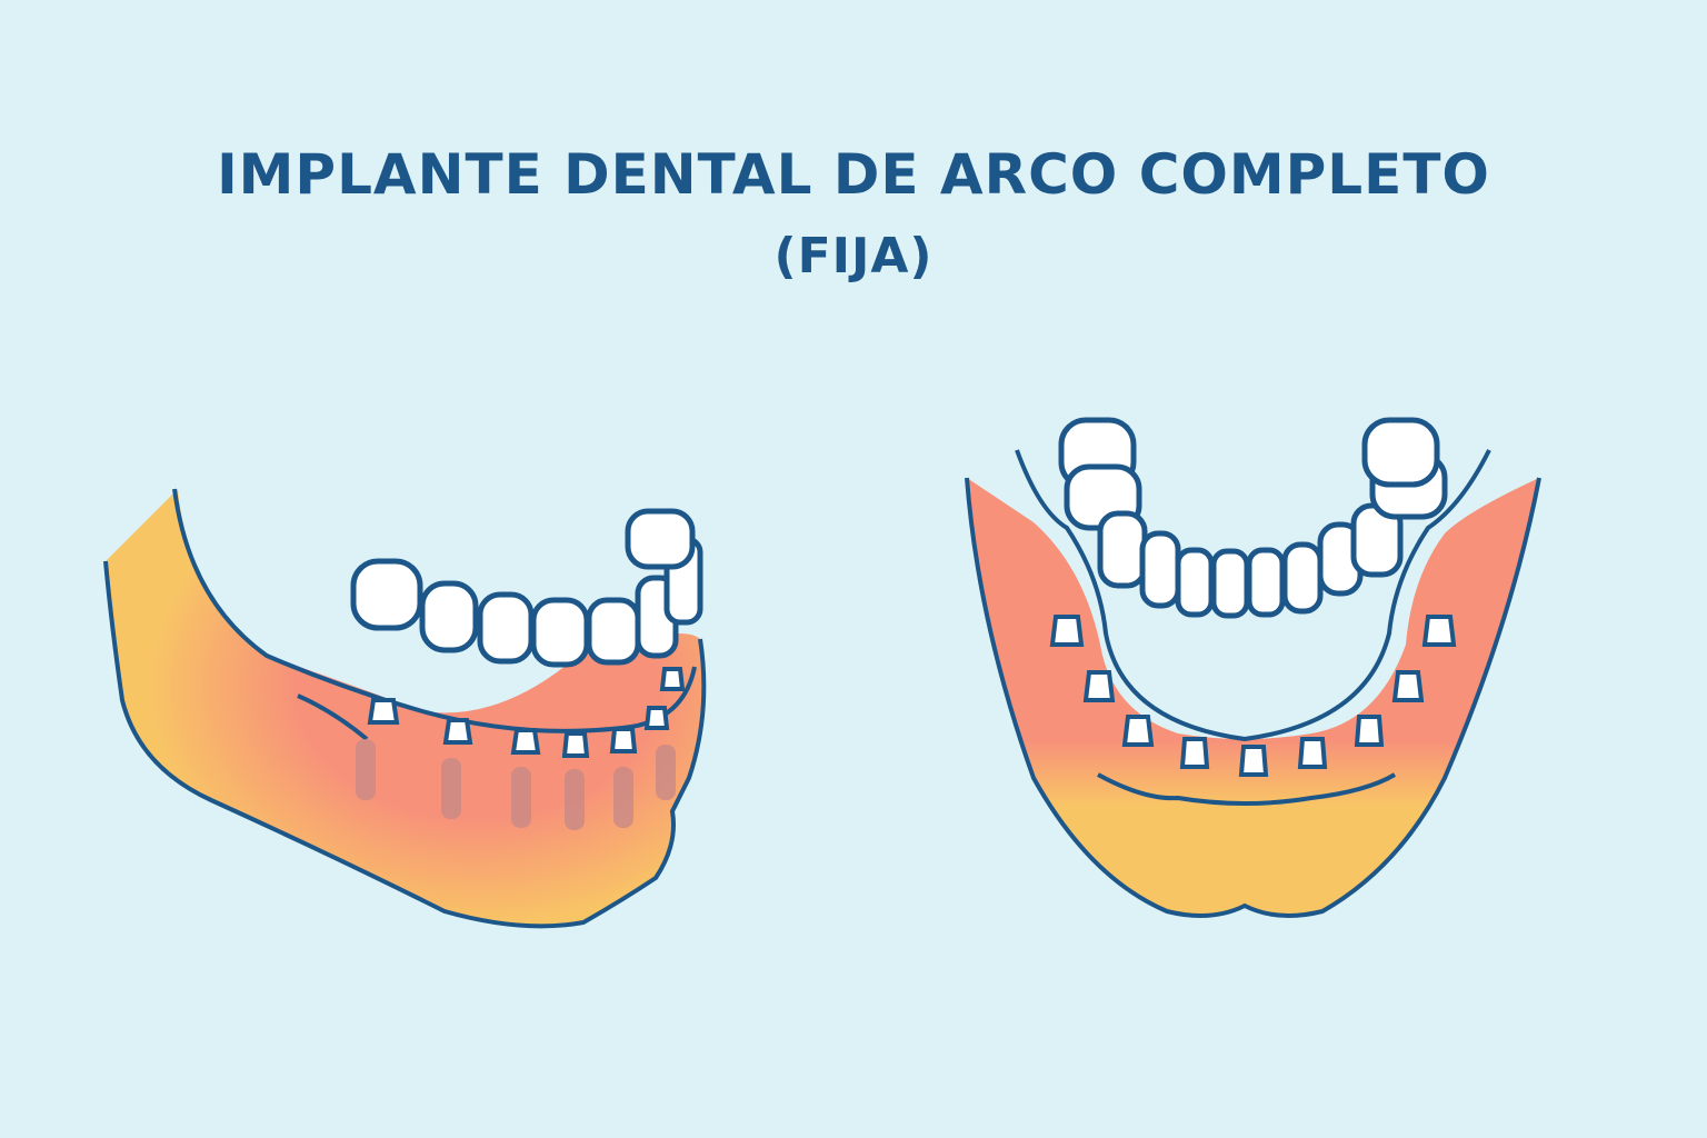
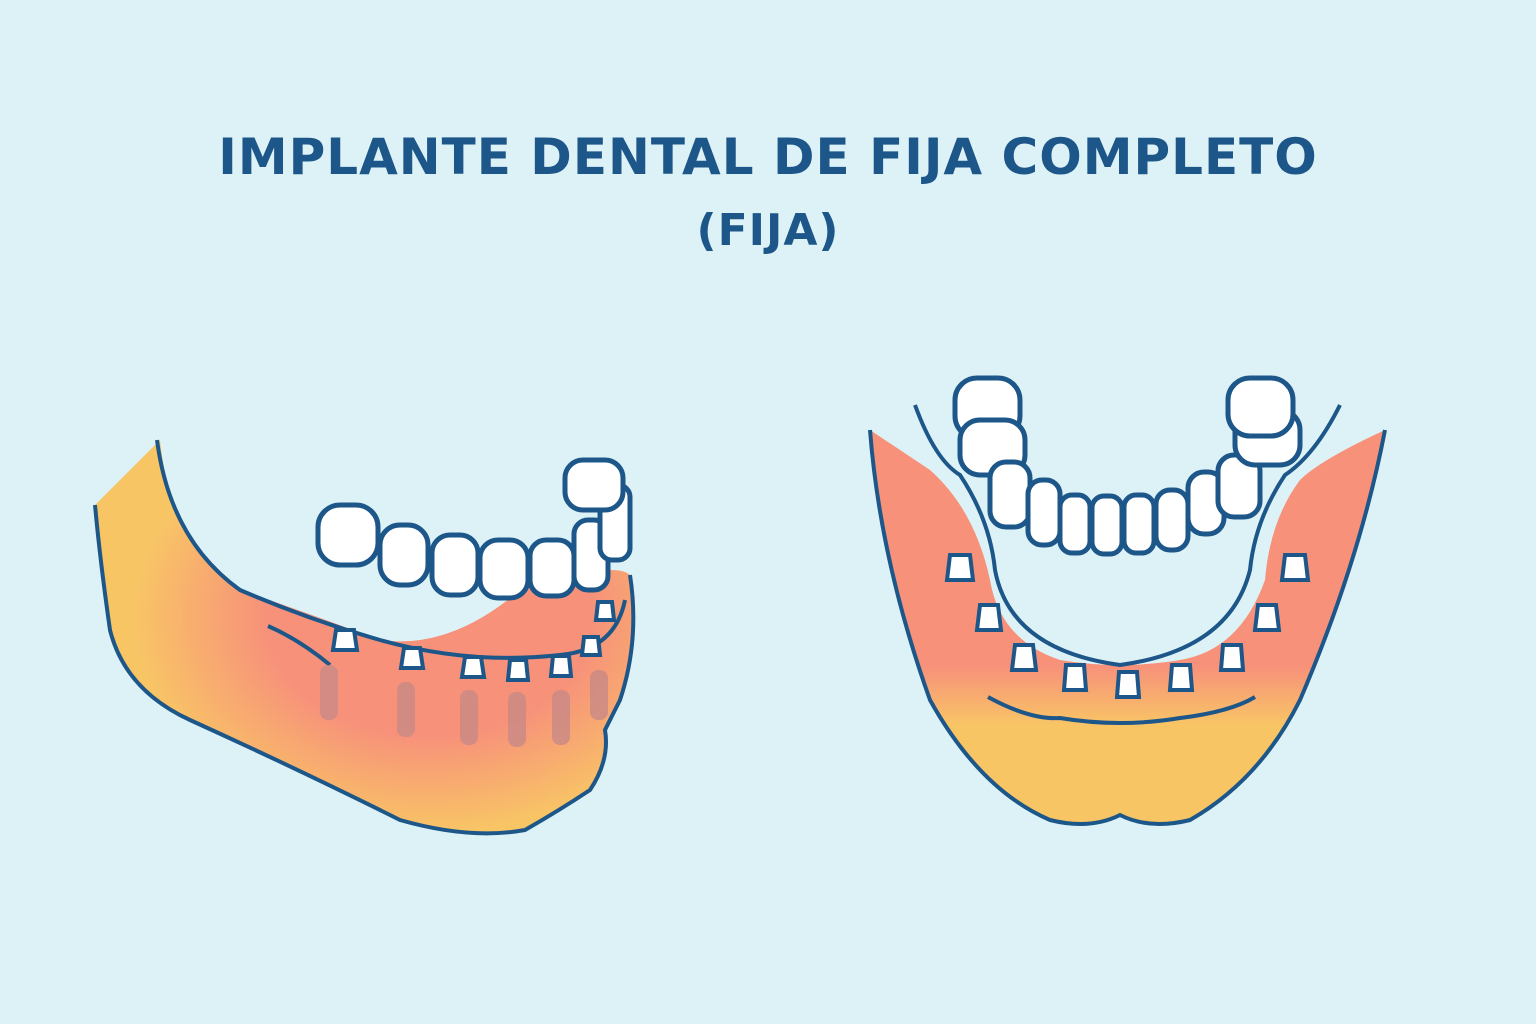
- IMPLANTE DENTAL DE ARCO COMPLETO
+ IMPLANTE DENTAL DE FIJA COMPLETO
  (FIJA)
